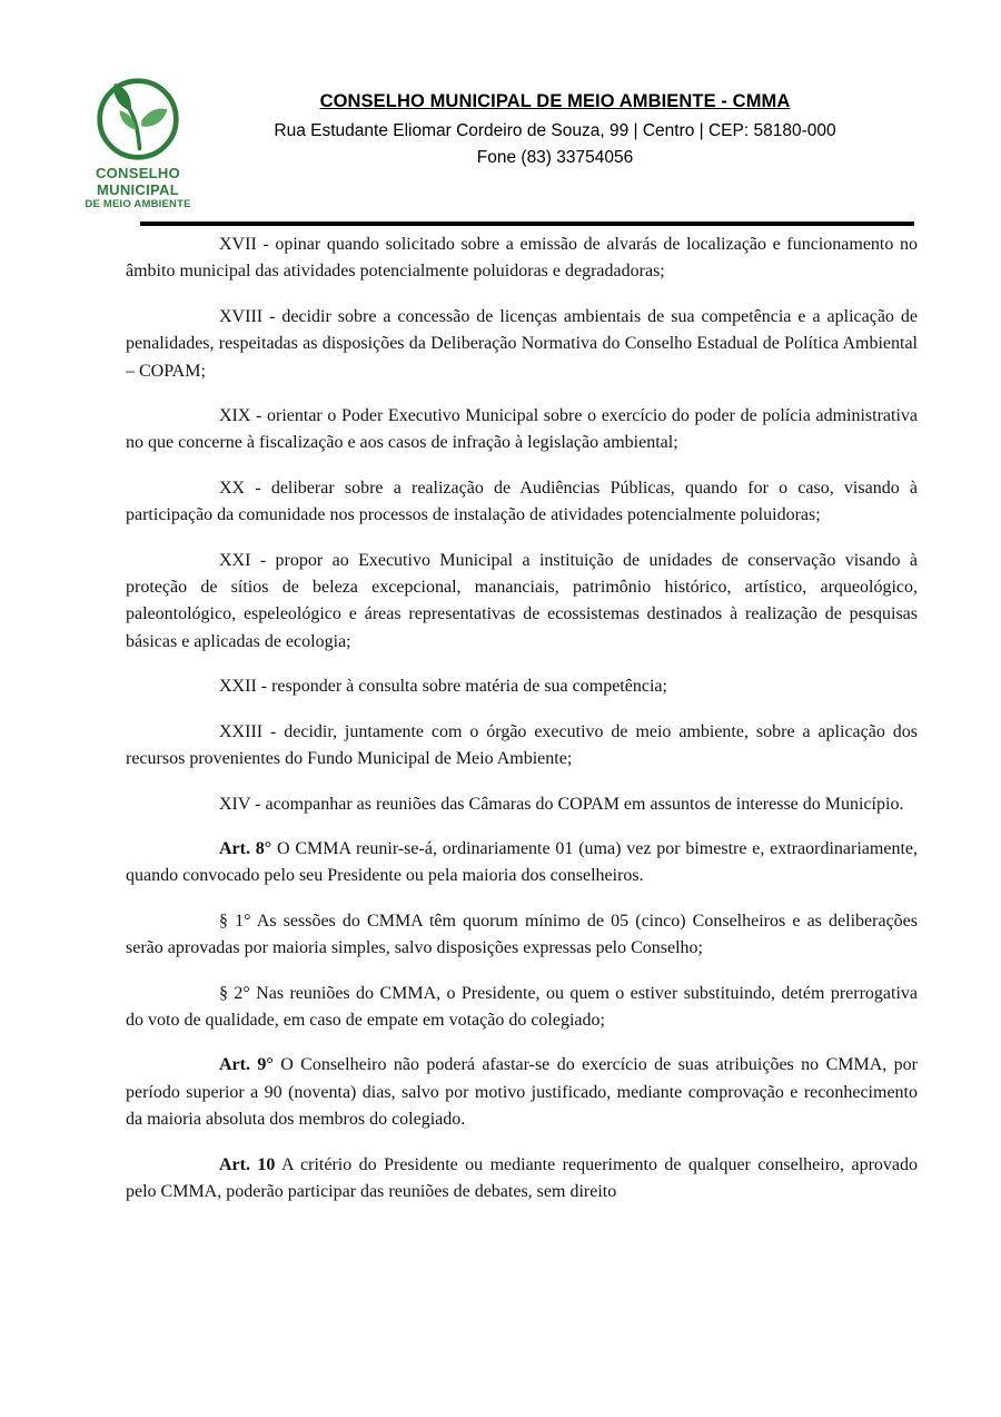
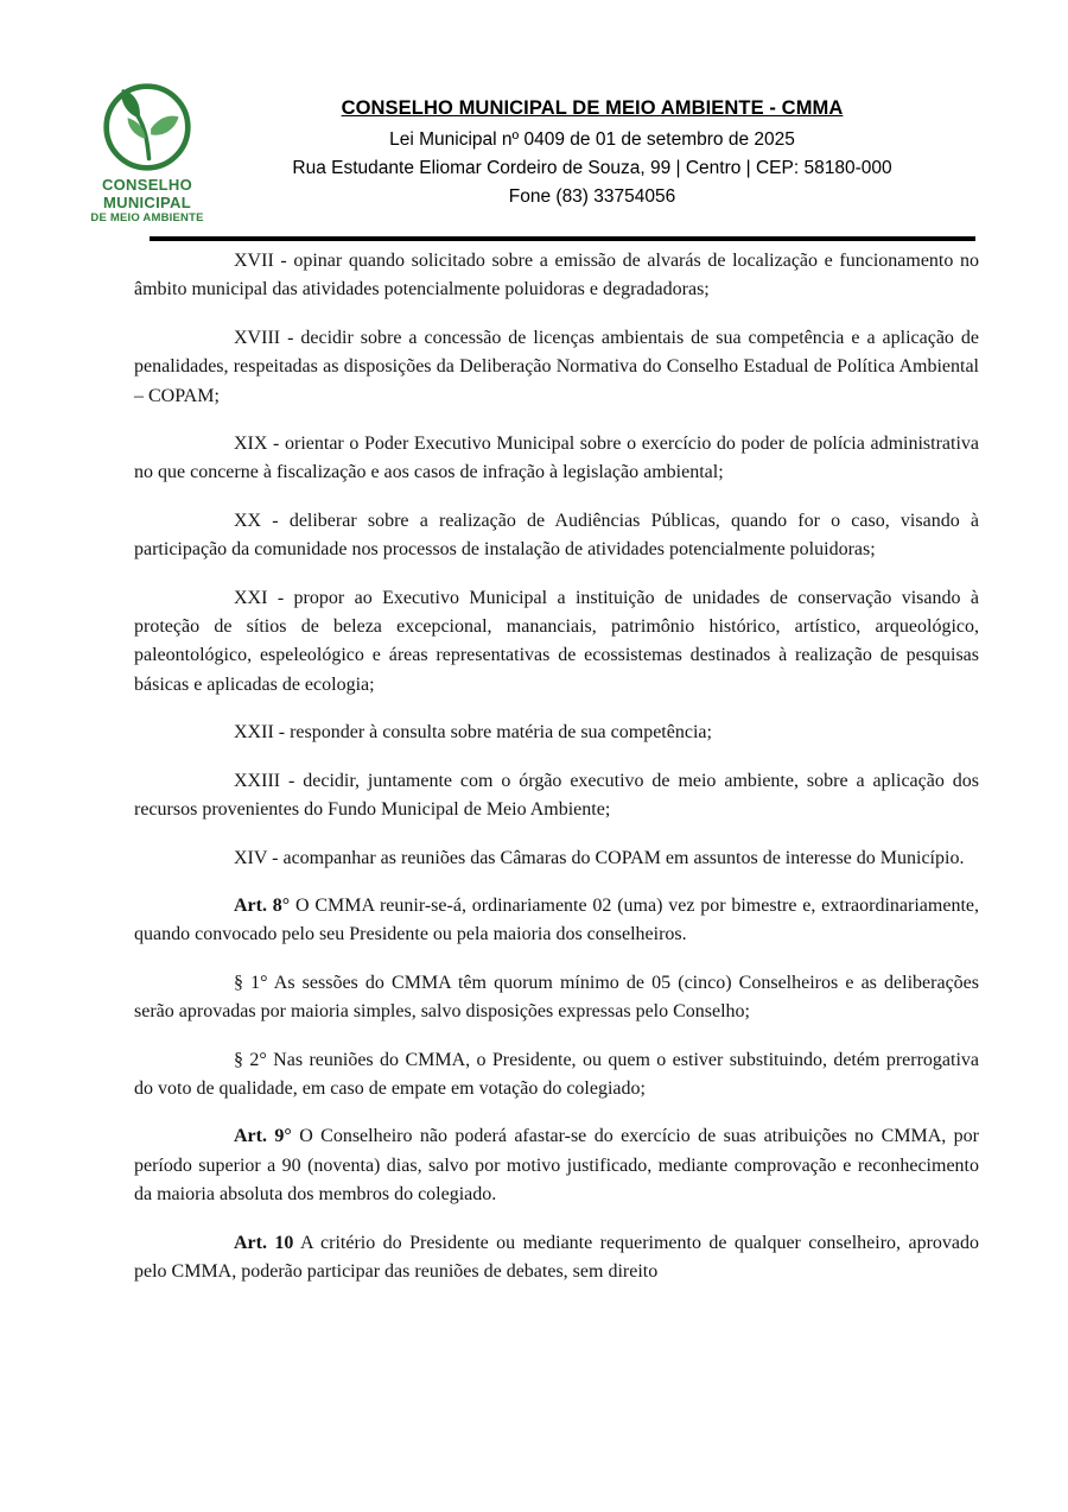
  CONSELHO
  MUNICIPAL
  DE MEIO AMBIENTE
  CONSELHO MUNICIPAL DE MEIO AMBIENTE - CMMA
+ Lei Municipal nº 0409 de 01 de setembro de 2025
  Rua Estudante Eliomar Cordeiro de Souza, 99 | Centro | CEP: 58180-000
  Fone (83) 33754056
  XVII - opinar quando solicitado sobre a emissão de alvarás de localização e funcionamento no âmbito municipal das atividades potencialmente poluidoras e degradadoras;
  XVIII - decidir sobre a concessão de licenças ambientais de sua competência e a aplicação de penalidades, respeitadas as disposições da Deliberação Normativa do Conselho Estadual de Política Ambiental – COPAM;
  XIX - orientar o Poder Executivo Municipal sobre o exercício do poder de polícia administrativa no que concerne à fiscalização e aos casos de infração à legislação ambiental;
  XX - deliberar sobre a realização de Audiências Públicas, quando for o caso, visando à participação da comunidade nos processos de instalação de atividades potencialmente poluidoras;
  XXI - propor ao Executivo Municipal a instituição de unidades de conservação visando à proteção de sítios de beleza excepcional, mananciais, patrimônio histórico, artístico, arqueológico, paleontológico, espeleológico e áreas representativas de ecossistemas destinados à realização de pesquisas básicas e aplicadas de ecologia;
  XXII - responder à consulta sobre matéria de sua competência;
  XXIII - decidir, juntamente com o órgão executivo de meio ambiente, sobre a aplicação dos recursos provenientes do Fundo Municipal de Meio Ambiente;
  XIV - acompanhar as reuniões das Câmaras do COPAM em assuntos de interesse do Município.
- Art. 8° O CMMA reunir-se-á, ordinariamente 01 (uma) vez por bimestre e, extraordinariamente, quando convocado pelo seu Presidente ou pela maioria dos conselheiros.
+ Art. 8° O CMMA reunir-se-á, ordinariamente 02 (uma) vez por bimestre e, extraordinariamente, quando convocado pelo seu Presidente ou pela maioria dos conselheiros.
  § 1° As sessões do CMMA têm quorum mínimo de 05 (cinco) Conselheiros e as deliberações serão aprovadas por maioria simples, salvo disposições expressas pelo Conselho;
  § 2° Nas reuniões do CMMA, o Presidente, ou quem o estiver substituindo, detém prerrogativa do voto de qualidade, em caso de empate em votação do colegiado;
  Art. 9° O Conselheiro não poderá afastar-se do exercício de suas atribuições no CMMA, por período superior a 90 (noventa) dias, salvo por motivo justificado, mediante comprovação e reconhecimento da maioria absoluta dos membros do colegiado.
  Art. 10 A critério do Presidente ou mediante requerimento de qualquer conselheiro, aprovado pelo CMMA, poderão participar das reuniões de debates, sem direito
